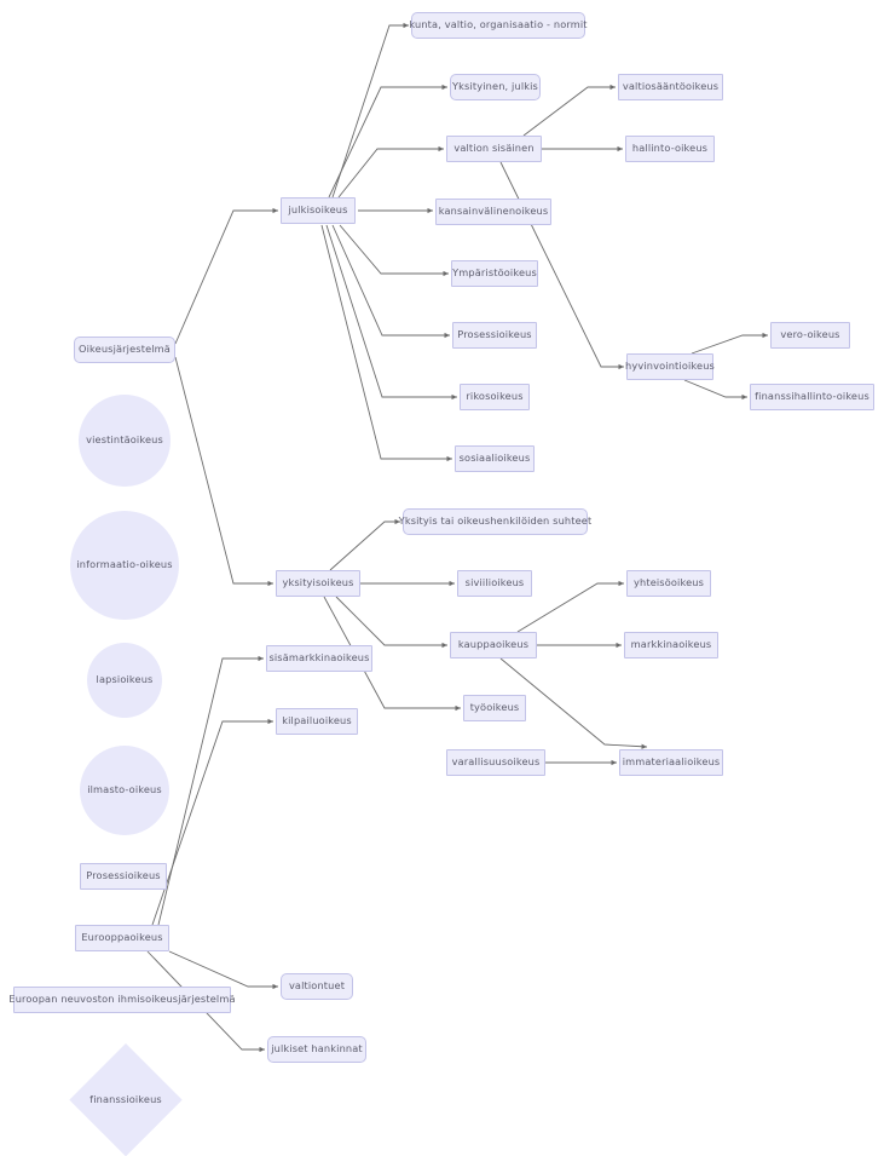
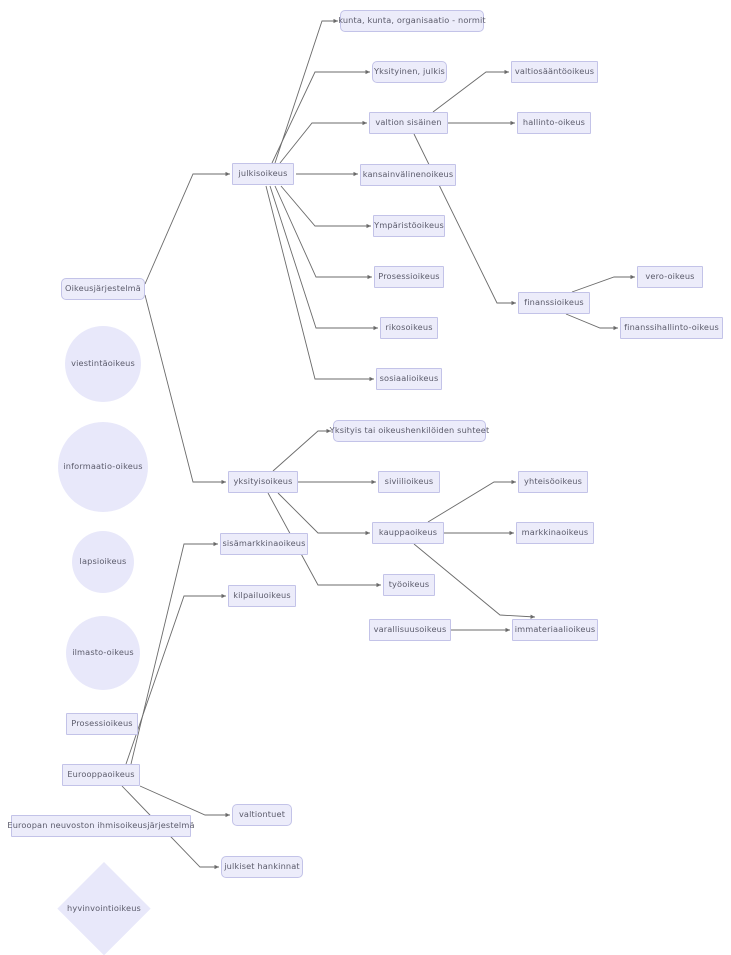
  Oikeusjärjestelmä
  julkisoikeus
  yksityisoikeus
- kunta, valtio, organisaatio - normit
+ kunta, kunta, organisaatio - normit
  Yksityinen, julkis
  valtion sisäinen
  kansainvälinenoikeus
  Ympäristöoikeus
  Prosessioikeus
  rikosoikeus
  sosiaalioikeus
  valtiosääntöoikeus
  hallinto-oikeus
- hyvinvointioikeus
+ finanssioikeus
  vero-oikeus
  finanssihallinto-oikeus
  Yksityis tai oikeushenkilöiden suhteet
  siviilioikeus
  kauppaoikeus
  työoikeus
  sisämarkkinaoikeus
  kilpailuoikeus
  yhteisöoikeus
  markkinaoikeus
  immateriaalioikeus
  varallisuusoikeus
  Prosessioikeus
  Eurooppaoikeus
  Euroopan neuvoston ihmisoikeusjärjestelmä
  valtiontuet
  julkiset hankinnat
  viestintäoikeus
  informaatio-oikeus
  lapsioikeus
  ilmasto-oikeus
- finanssioikeus
+ hyvinvointioikeus
